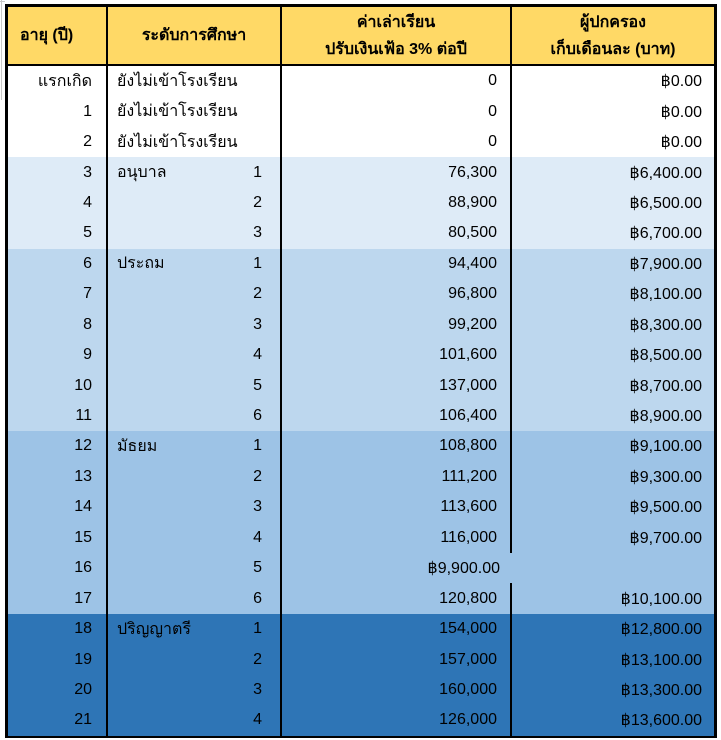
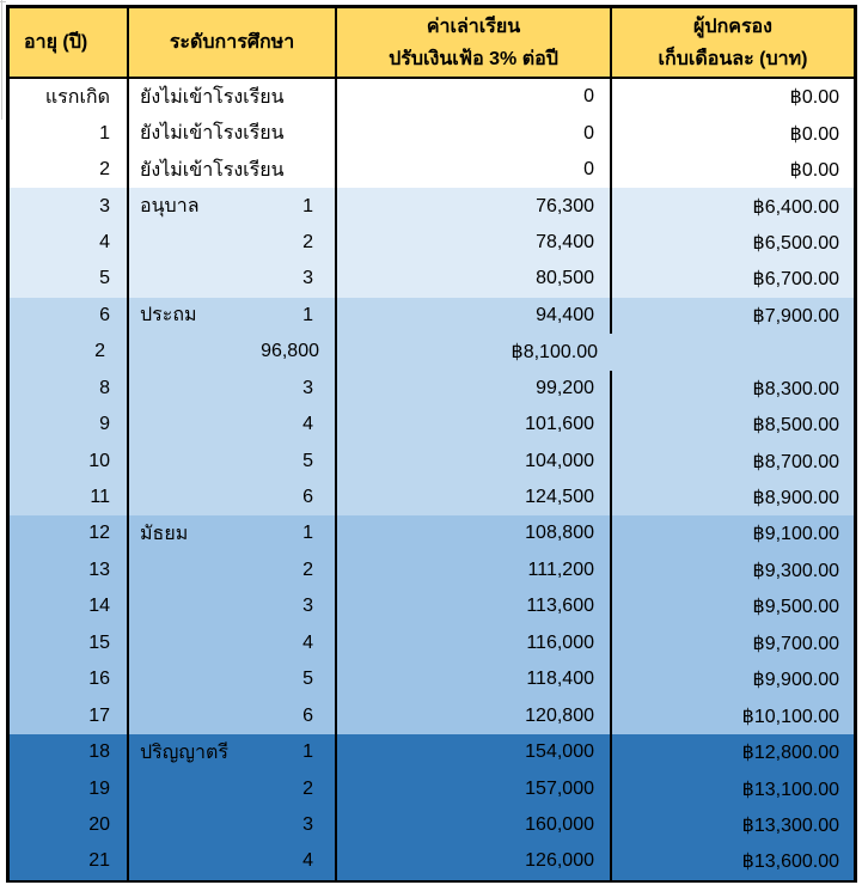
  อายุ (ปี)
  ระดับการศึกษา
  ค่าเล่าเรียน
  ปรับเงินเฟ้อ 3% ต่อปี
  ผู้ปกครอง
  เก็บเดือนละ (บาท)
  แรกเกิด
  ยังไม่เข้าโรงเรียน
  0
  ฿0.00
  1
  ยังไม่เข้าโรงเรียน
  0
  ฿0.00
  2
  ยังไม่เข้าโรงเรียน
  0
  ฿0.00
  3
  อนุบาล
  1
  76,300
  ฿6,400.00
  4
  2
- 88,900
+ 78,400
  ฿6,500.00
  5
  3
  80,500
  ฿6,700.00
  6
  ประถม
  1
  94,400
  ฿7,900.00
- 7
  2
  96,800
  ฿8,100.00
  8
  3
  99,200
  ฿8,300.00
  9
  4
  101,600
  ฿8,500.00
  10
  5
- 137,000
+ 104,000
  ฿8,700.00
  11
  6
- 106,400
+ 124,500
  ฿8,900.00
  12
  มัธยม
  1
  108,800
  ฿9,100.00
  13
  2
  111,200
  ฿9,300.00
  14
  3
  113,600
  ฿9,500.00
  15
  4
  116,000
  ฿9,700.00
  16
  5
+ 118,400
  ฿9,900.00
  17
  6
  120,800
  ฿10,100.00
  18
  ปริญญาตรี
  1
  154,000
  ฿12,800.00
  19
  2
  157,000
  ฿13,100.00
  20
  3
  160,000
  ฿13,300.00
  21
  4
  126,000
  ฿13,600.00
